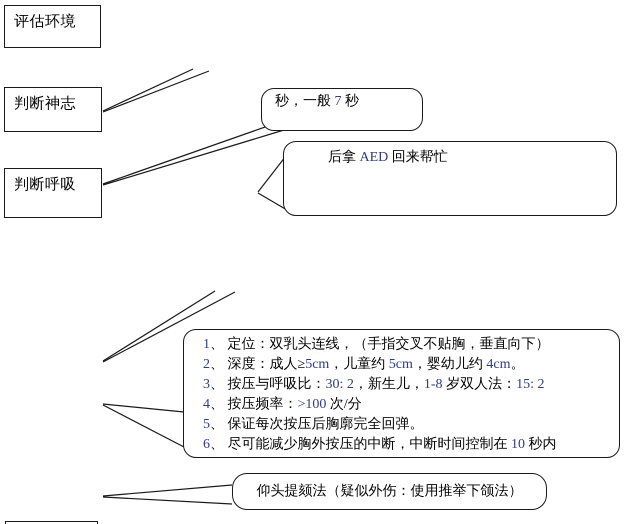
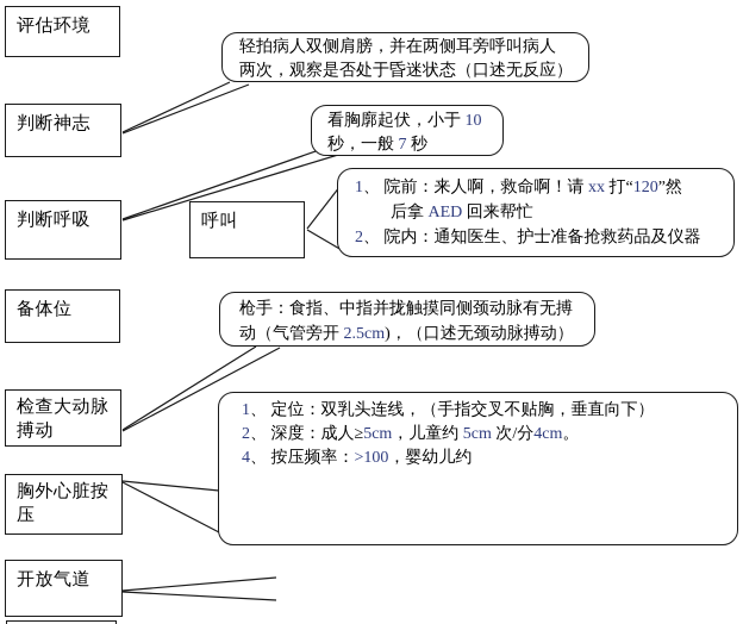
  评估环境
  判断神志
  判断呼吸
+ 备体位
+ 检查大动脉搏动
+ 胸外心脏按压
+ 开放气道
+ 呼叫
+ 轻拍病人双侧肩膀，并在两侧耳旁呼叫病人
+ 两次，观察是否处于昏迷状态（口述无反应）
+ 看胸廓起伏，小于 10
  秒，一般 7 秒
+ 1、 院前：来人啊，救命啊！请 xx 打“120”然
  后拿 AED 回来帮忙
+ 2、 院内：通知医生、护士准备抢救药品及仪器
+ 枪手：食指、中指并拢触摸同侧颈动脉有无搏
+ 动（气管旁开 2.5cm)，（口述无颈动脉搏动）
  1、 定位：双乳头连线，（手指交叉不贴胸，垂直向下）
- 2、 深度：成人≥5cm，儿童约 5cm，婴幼儿约 4cm。
+ 2、 深度：成人≥5cm，儿童约 5cm 次/分4cm。
- 3、 按压与呼吸比：30: 2，新生儿，1-8 岁双人法：15: 2
- 4、 按压频率：>100 次/分
+ 4、 按压频率：>100，婴幼儿约
- 5、 保证每次按压后胸廓完全回弹。
- 6、 尽可能减少胸外按压的中断，中断时间控制在 10 秒内
- 仰头提颏法（疑似外伤：使用推举下颌法）
